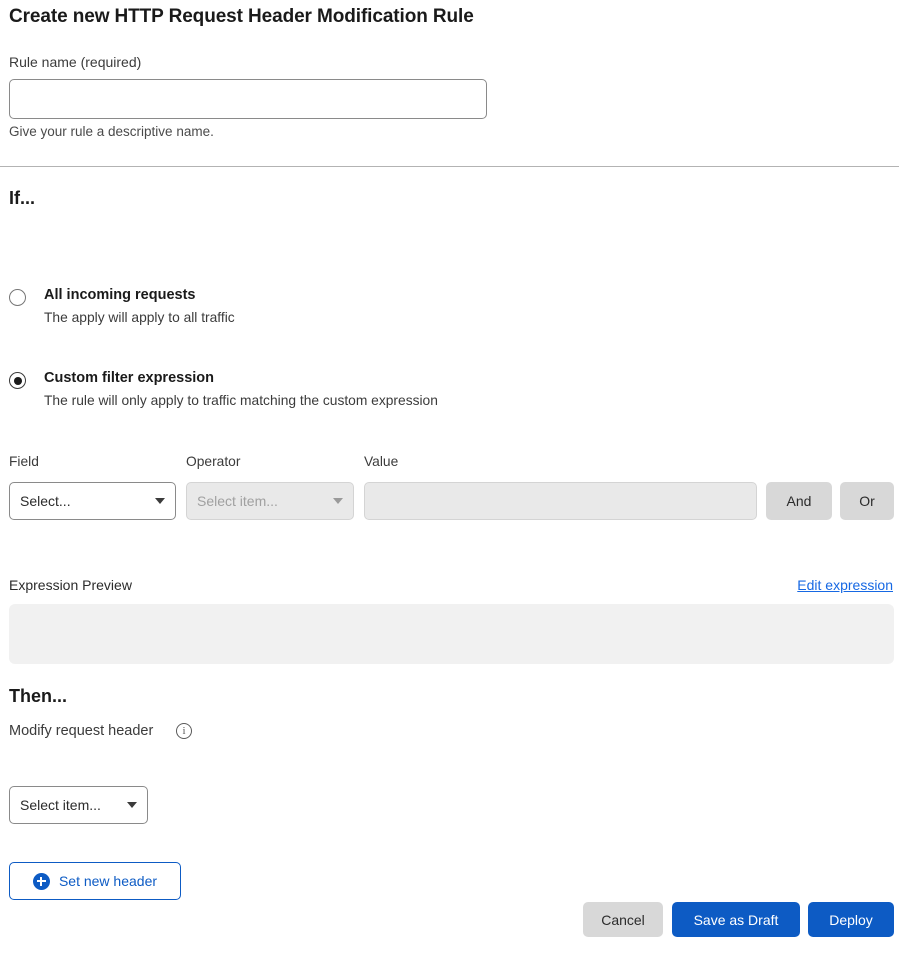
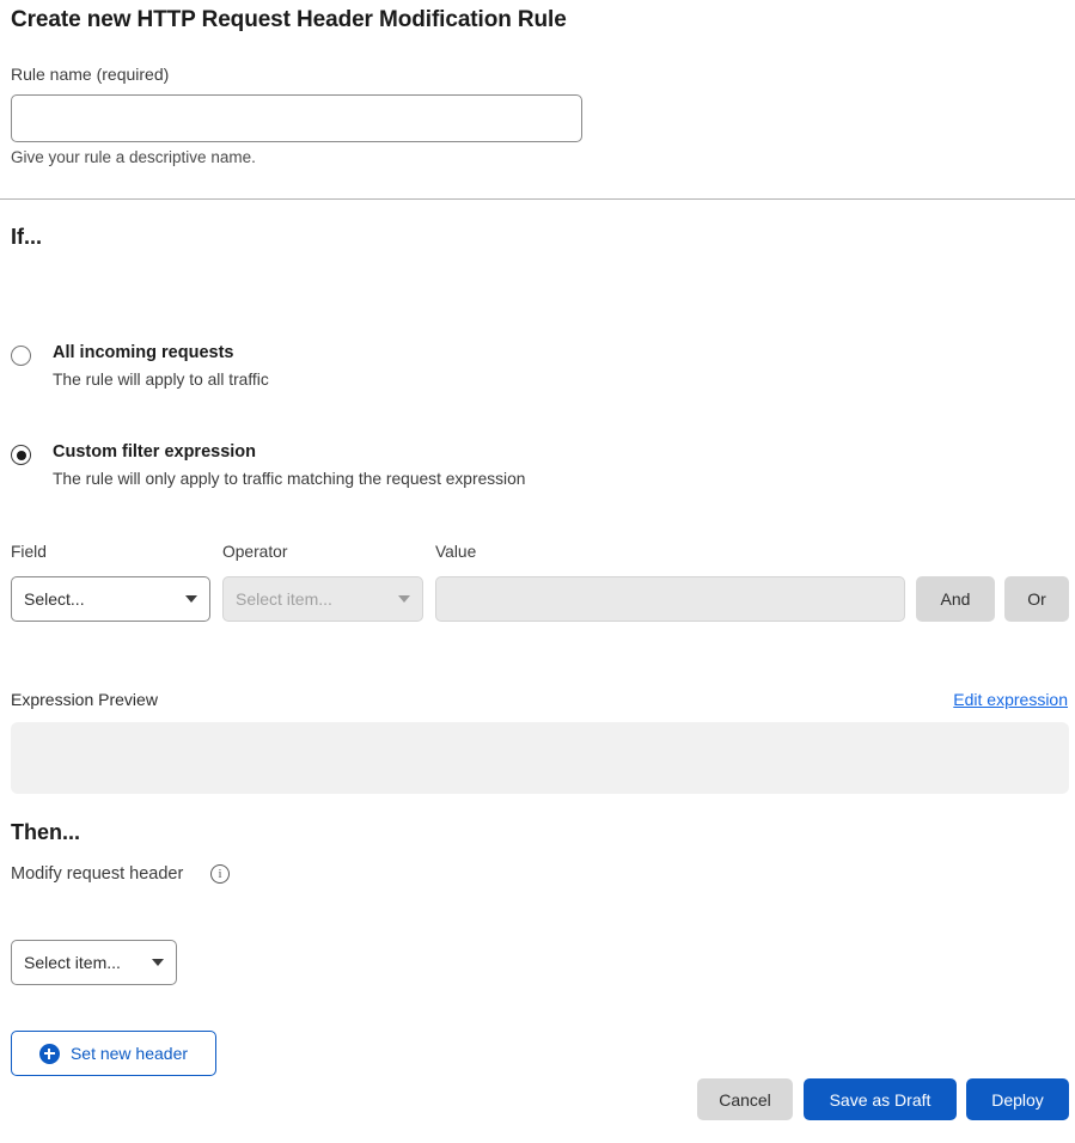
  Create new HTTP Request Header Modification Rule
  Rule name (required)
  Give your rule a descriptive name.
  If...
  All incoming requests
- The apply will apply to all traffic
+ The rule will apply to all traffic
  Custom filter expression
- The rule will only apply to traffic matching the custom expression
+ The rule will only apply to traffic matching the request expression
  Field
  Operator
  Value
  Select...
  Select item...
  And
  Or
  Expression Preview
  Edit expression
  Then...
  Modify request header
  i
  Select item...
  Set new header
  Cancel
  Save as Draft
  Deploy
